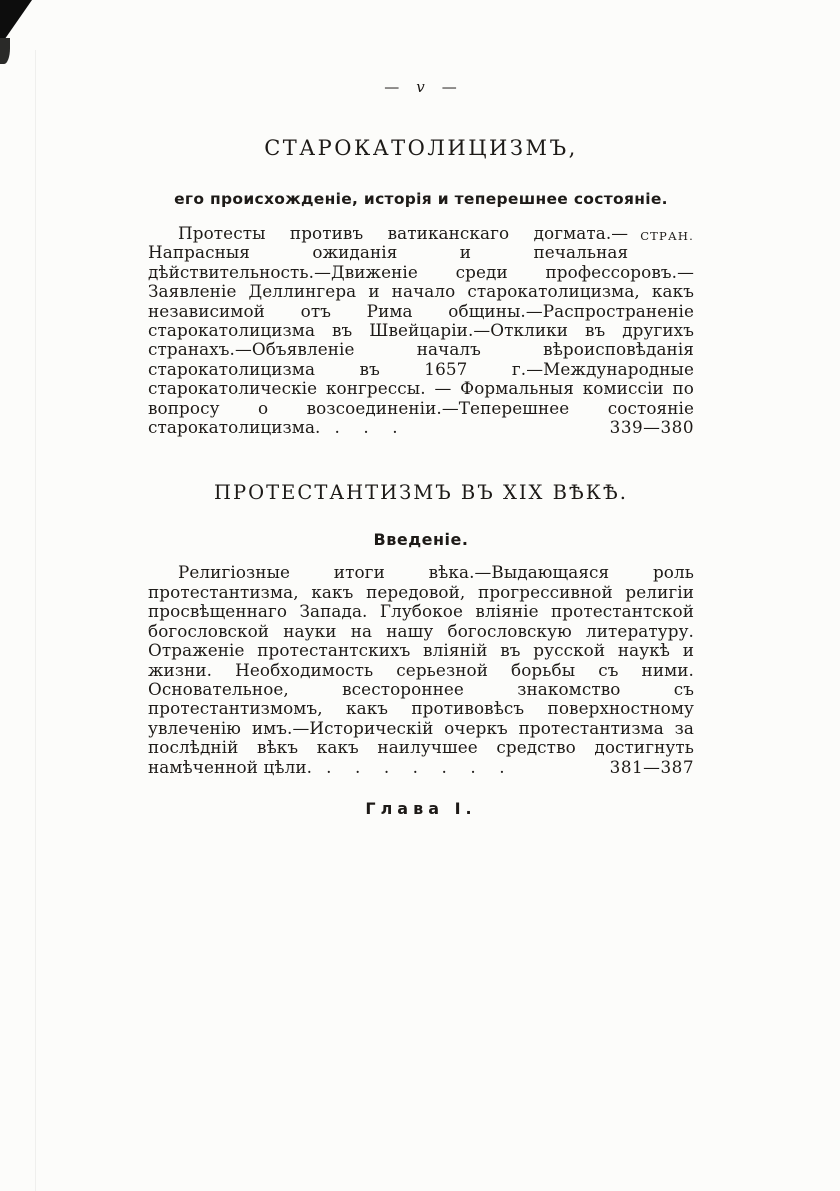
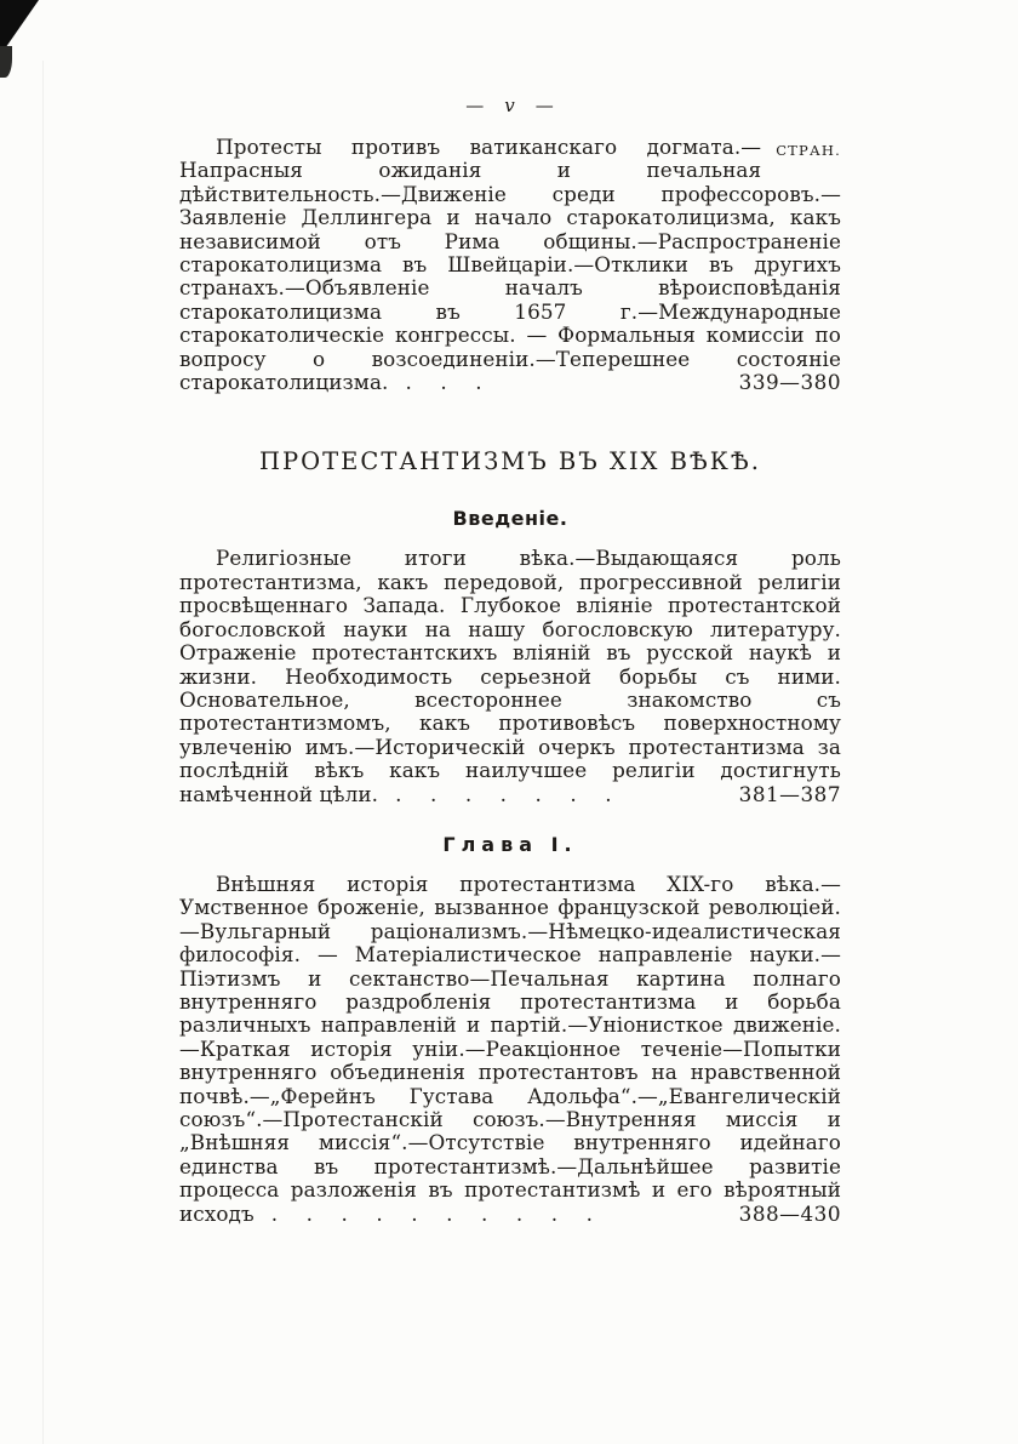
  — v —
- СТАРОКАТОЛИЦИЗМЪ,
- его происхожденіе, исторія и теперешнее состояніе.
  СТРАН.
  Протесты противъ ватиканскаго догмата.—Напрасныя ожиданія и печальная дѣйствительность.—Движеніе среди профессоровъ.—Заявленіе Деллингера и начало старокатолицизма, какъ независимой отъ Рима общины.—Распространеніе старокатолицизма въ Швейцаріи.—Отклики въ другихъ странахъ.—Объявленіе началъ вѣроисповѣданія старокатолицизма въ 1657 г.—Международные старокатолическіе конгрессы. — Формальныя комиссіи по вопросу о возсоединеніи.—Теперешнее состояніе старокатолицизма. . . .
  339—380
  ПРОТЕСТАНТИЗМЪ ВЪ XIX ВѢКѢ.
  Введеніе.
- Религіозные итоги вѣка.—Выдающаяся роль протестантизма, какъ передовой, прогрессивной религіи просвѣщеннаго Запада. Глубокое вліяніе протестантской богословской науки на нашу богословскую литературу. Отраженіе протестантскихъ вліяній въ русской наукѣ и жизни. Необходимость серьезной борьбы съ ними. Основательное, всестороннее знакомство съ протестантизмомъ, какъ противовѣсъ поверхностному увлеченію имъ.—Историческій очеркъ протестантизма за послѣдній вѣкъ какъ наилучшее средство достигнуть намѣченной цѣли. . . . . . . .
+ Религіозные итоги вѣка.—Выдающаяся роль протестантизма, какъ передовой, прогрессивной религіи просвѣщеннаго Запада. Глубокое вліяніе протестантской богословской науки на нашу богословскую литературу. Отраженіе протестантскихъ вліяній въ русской наукѣ и жизни. Необходимость серьезной борьбы съ ними. Основательное, всестороннее знакомство съ протестантизмомъ, какъ противовѣсъ поверхностному увлеченію имъ.—Историческій очеркъ протестантизма за послѣдній вѣкъ какъ наилучшее религіи достигнуть намѣченной цѣли. . . . . . . .
  381—387
  Глава I.
+ Внѣшняя исторія протестантизма XIX-го вѣка.—Умственное броженіе, вызванное французской революціей.—Вульгарный раціонализмъ.—Нѣмецко-идеалистическая философія. — Матеріалистическое направленіе науки.—Піэтизмъ и сектанство—Печальная картина полнаго внутренняго раздробленія протестантизма и борьба различныхъ направленій и партій.—Уніонисткое движеніе.—Краткая исторія уніи.—Реакціонное теченіе—Попытки внутренняго объединенія протестантовъ на нравственной почвѣ.—„Ферейнъ Густава Адольфа“.—„Евангелическій союзъ“.—Протестанскій союзъ.—Внутренняя миссія и „Внѣшняя миссія“.—Отсутствіе внутренняго идейнаго единства въ протестантизмѣ.—Дальнѣйшее развитіе процесса разложенія въ протестантизмѣ и его вѣроятный исходъ . . . . . . . . . .
+ 388—430
